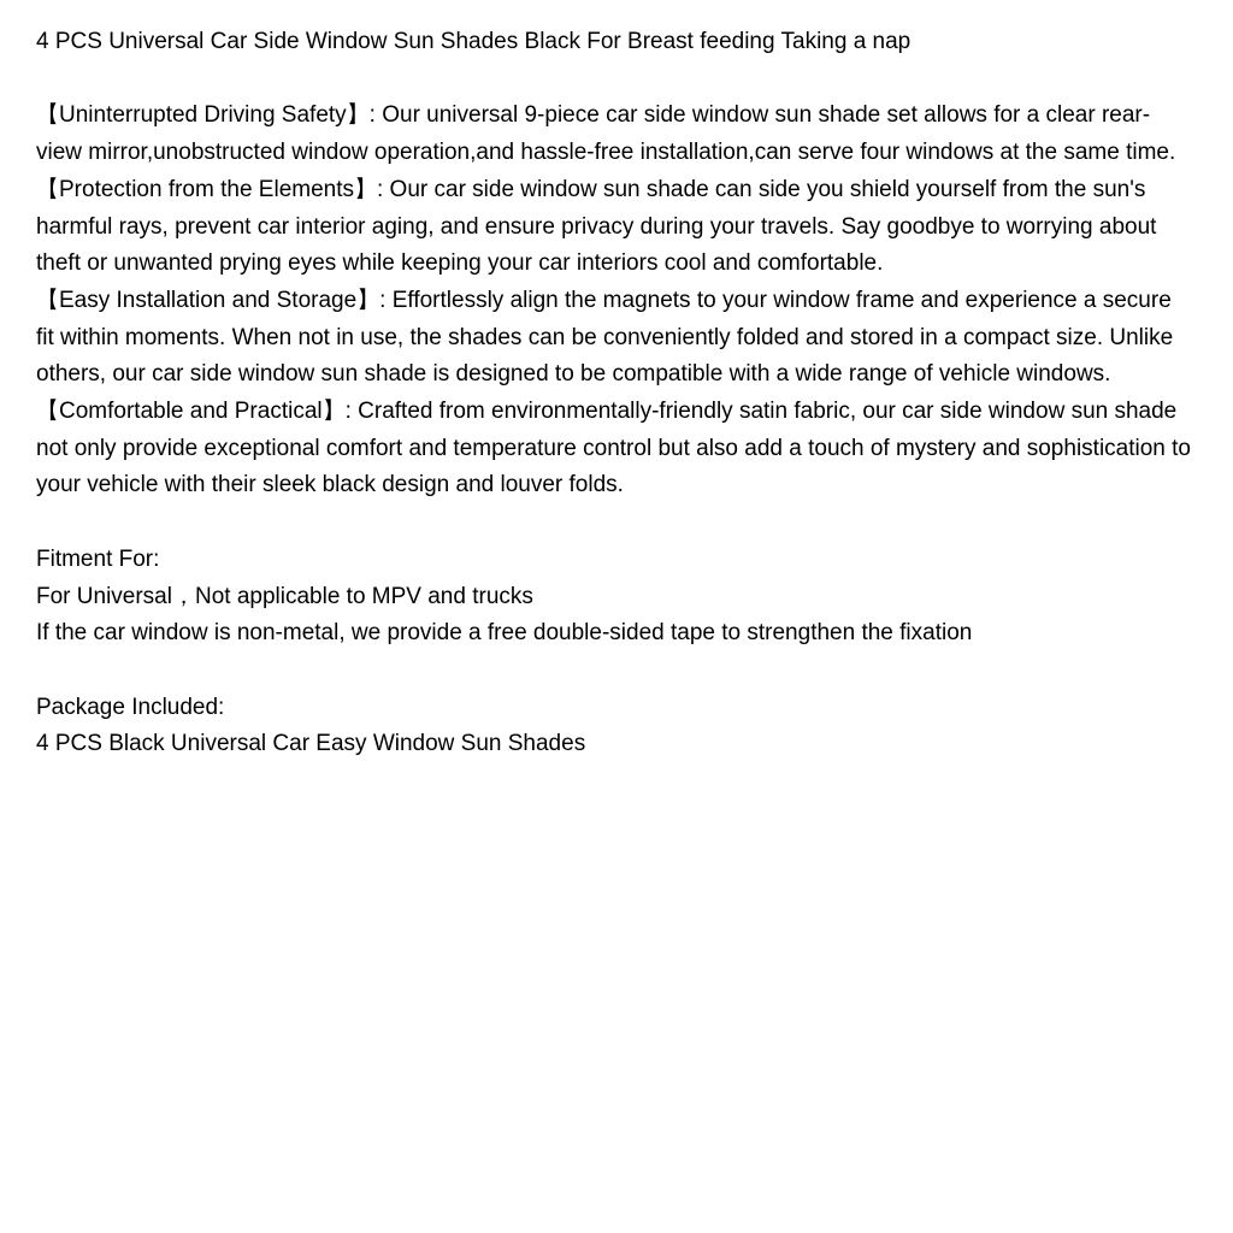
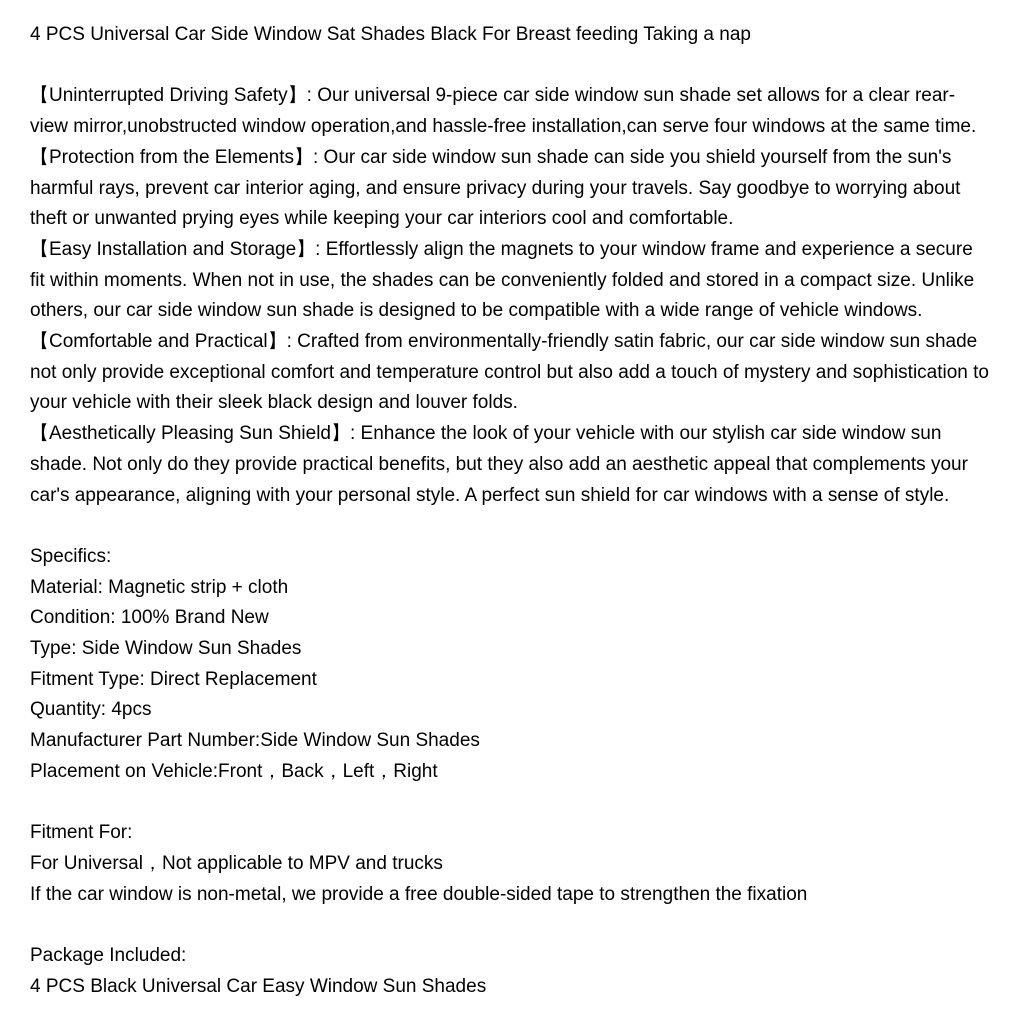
- 4 PCS Universal Car Side Window Sun Shades Black For Breast feeding Taking a nap
+ 4 PCS Universal Car Side Window Sat Shades Black For Breast feeding Taking a nap
  【Uninterrupted Driving Safety】: Our universal 9-piece car side window sun shade set allows for a clear rear-view mirror,unobstructed window operation,and hassle-free installation,can serve four windows at the same time.
  【Protection from the Elements】: Our car side window sun shade can side you shield yourself from the sun's harmful rays, prevent car interior aging, and ensure privacy during your travels. Say goodbye to worrying about theft or unwanted prying eyes while keeping your car interiors cool and comfortable.
  【Easy Installation and Storage】: Effortlessly align the magnets to your window frame and experience a secure fit within moments. When not in use, the shades can be conveniently folded and stored in a compact size. Unlike others, our car side window sun shade is designed to be compatible with a wide range of vehicle windows.
  【Comfortable and Practical】: Crafted from environmentally-friendly satin fabric, our car side window sun shade not only provide exceptional comfort and temperature control but also add a touch of mystery and sophistication to your vehicle with their sleek black design and louver folds.
+ 【Aesthetically Pleasing Sun Shield】: Enhance the look of your vehicle with our stylish car side window sun shade. Not only do they provide practical benefits, but they also add an aesthetic appeal that complements your car's appearance, aligning with your personal style. A perfect sun shield for car windows with a sense of style.
+ Specifics:
+ Material: Magnetic strip + cloth
+ Condition: 100% Brand New
+ Type: Side Window Sun Shades
+ Fitment Type: Direct Replacement
+ Quantity: 4pcs
+ Manufacturer Part Number:Side Window Sun Shades
+ Placement on Vehicle:Front，Back，Left，Right
  Fitment For:
  For Universal，Not applicable to MPV and trucks
  If the car window is non-metal, we provide a free double-sided tape to strengthen the fixation
  Package Included:
  4 PCS Black Universal Car Easy Window Sun Shades
